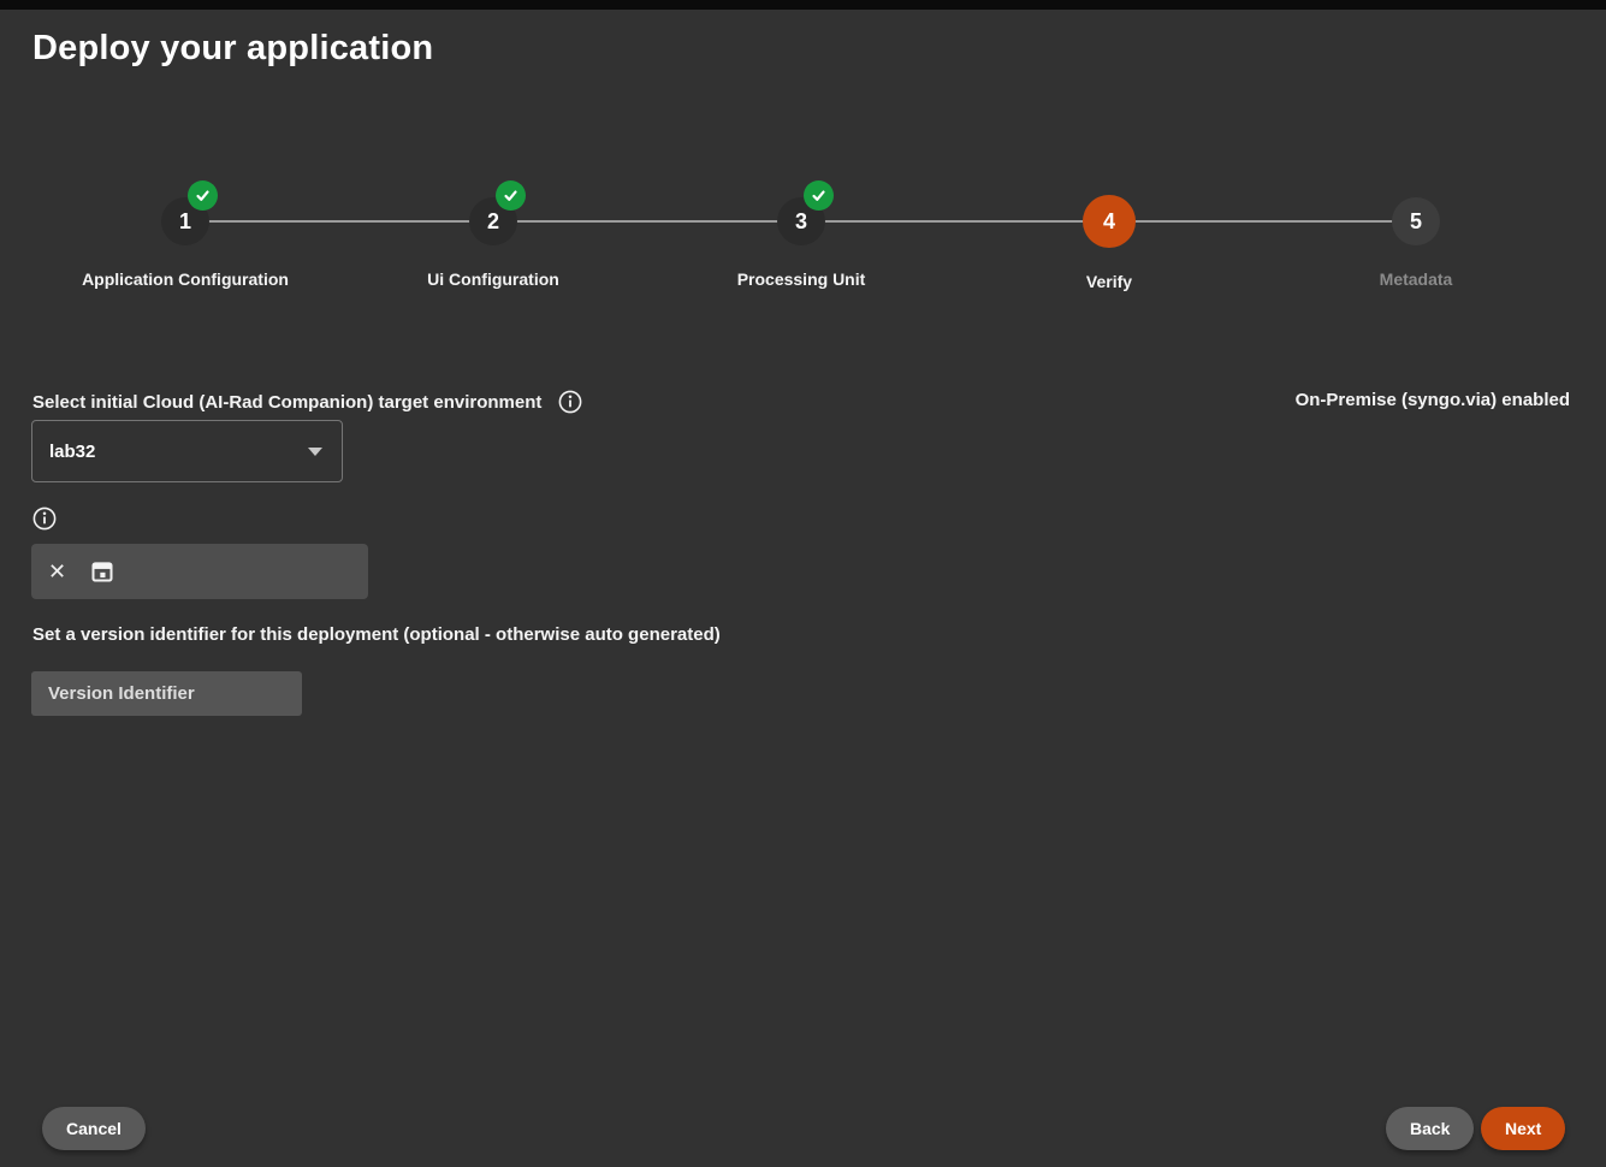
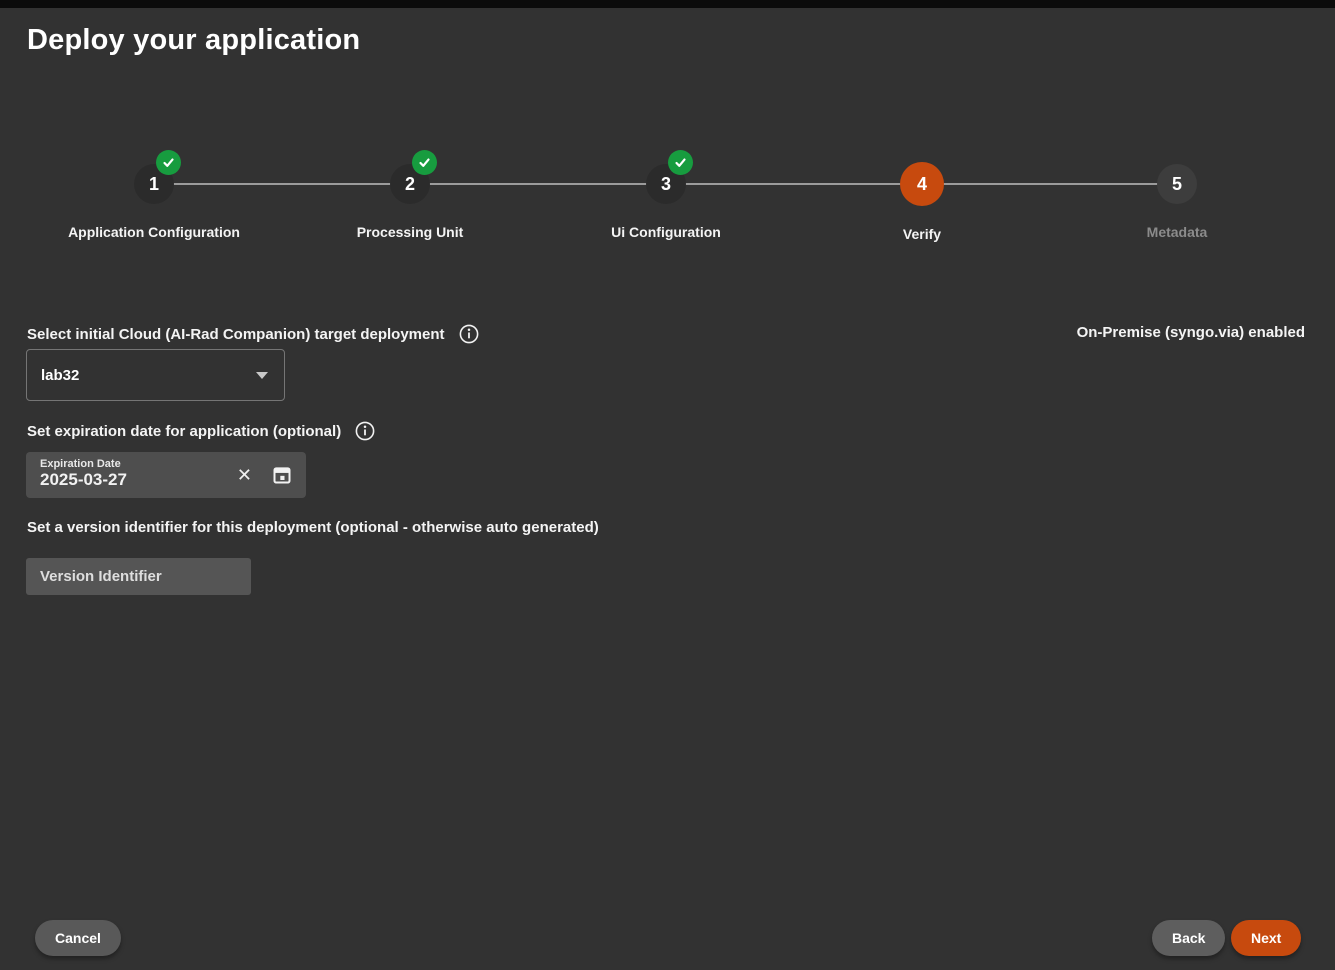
  Deploy your application
  1
  Application Configuration
  2
- Ui Configuration
+ Processing Unit
  3
- Processing Unit
+ Ui Configuration
  4
  Verify
  5
  Metadata
- Select initial Cloud (AI-Rad Companion) target environment
+ Select initial Cloud (AI-Rad Companion) target deployment
  On-Premise (syngo.via) enabled
  lab32
+ Set expiration date for application (optional)
+ Expiration Date
+ 2025-03-27
  ✕
  Set a version identifier for this deployment (optional - otherwise auto generated)
  Version Identifier
  Cancel
  Back
  Next
